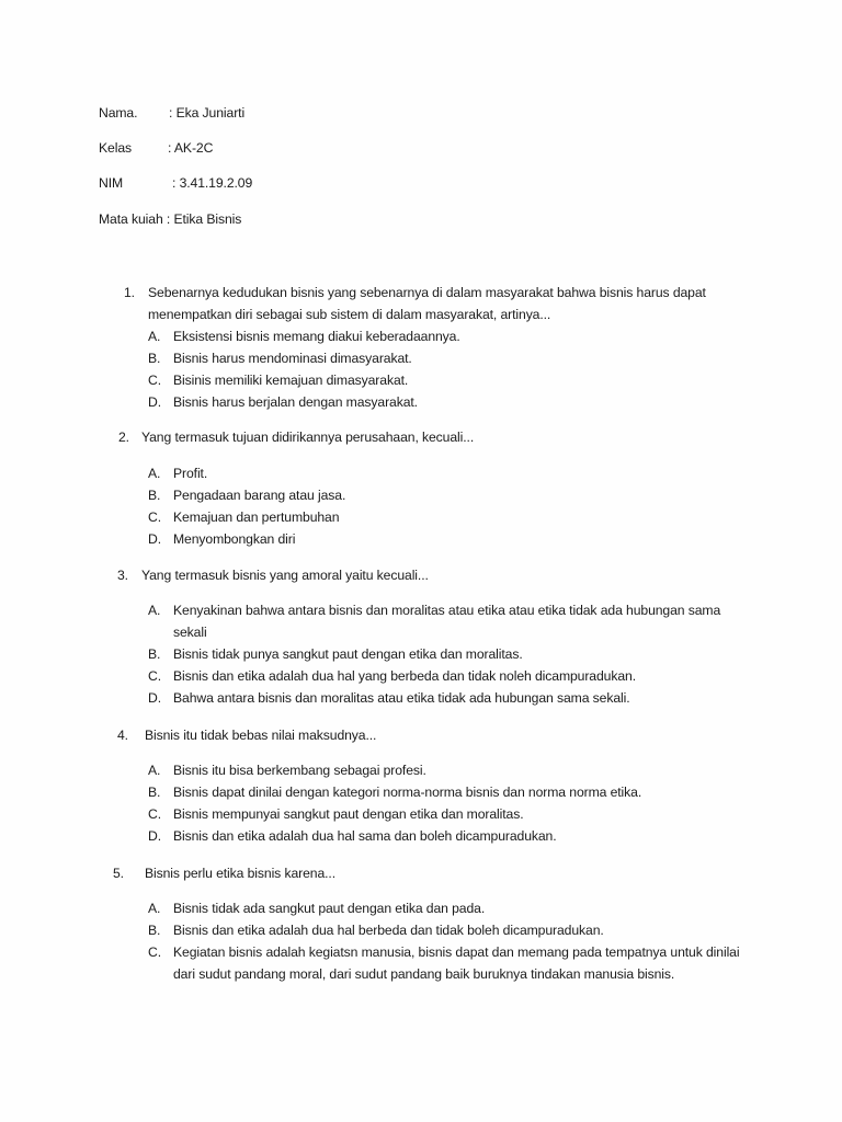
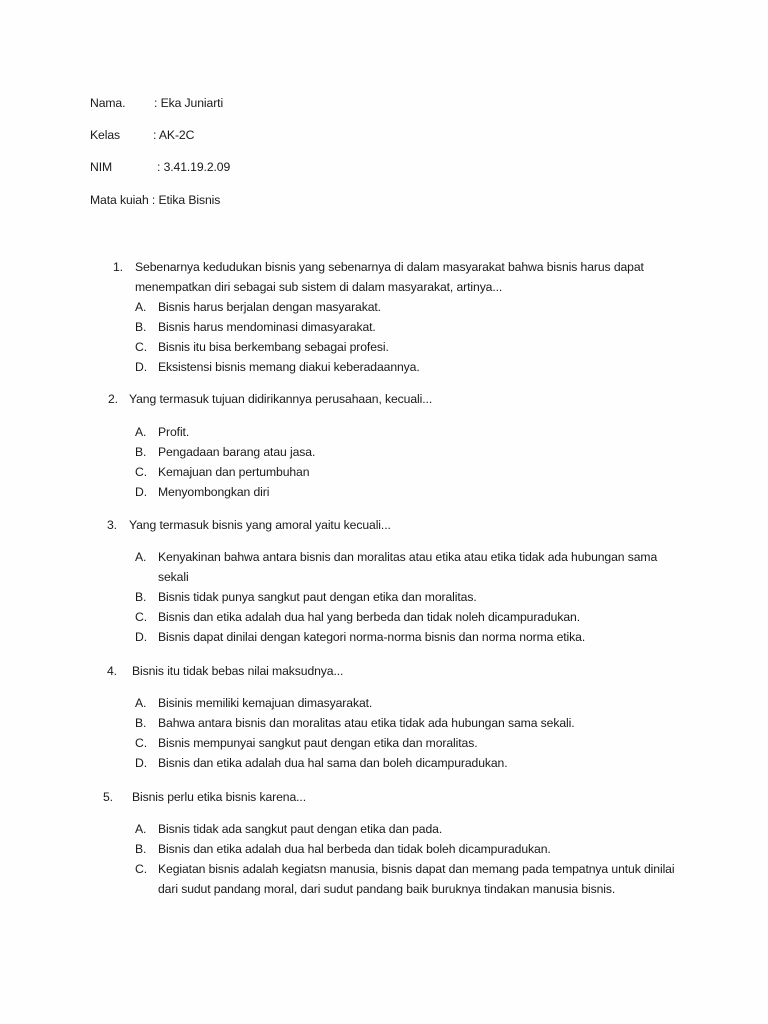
  Nama.
  : Eka Juniarti
  Kelas
  : AK-2C
  NIM
  : 3.41.19.2.09
  Mata kuiah : Etika Bisnis
  1.
  Sebenarnya kedudukan bisnis yang sebenarnya di dalam masyarakat bahwa bisnis harus dapat menempatkan diri sebagai sub sistem di dalam masyarakat, artinya...
  A.
- Eksistensi bisnis memang diakui keberadaannya.
+ Bisnis harus berjalan dengan masyarakat.
  B.
  Bisnis harus mendominasi dimasyarakat.
  C.
- Bisinis memiliki kemajuan dimasyarakat.
+ Bisnis itu bisa berkembang sebagai profesi.
  D.
- Bisnis harus berjalan dengan masyarakat.
+ Eksistensi bisnis memang diakui keberadaannya.
  2.
  Yang termasuk tujuan didirikannya perusahaan, kecuali...
  A.
  Profit.
  B.
  Pengadaan barang atau jasa.
  C.
  Kemajuan dan pertumbuhan
  D.
  Menyombongkan diri
  3.
  Yang termasuk bisnis yang amoral yaitu kecuali...
  A.
  Kenyakinan bahwa antara bisnis dan moralitas atau etika atau etika tidak ada hubungan sama sekali
  B.
  Bisnis tidak punya sangkut paut dengan etika dan moralitas.
  C.
  Bisnis dan etika adalah dua hal yang berbeda dan tidak noleh dicampuradukan.
  D.
- Bahwa antara bisnis dan moralitas atau etika tidak ada hubungan sama sekali.
+ Bisnis dapat dinilai dengan kategori norma-norma bisnis dan norma norma etika.
  4.
  Bisnis itu tidak bebas nilai maksudnya...
  A.
- Bisnis itu bisa berkembang sebagai profesi.
+ Bisinis memiliki kemajuan dimasyarakat.
  B.
- Bisnis dapat dinilai dengan kategori norma-norma bisnis dan norma norma etika.
+ Bahwa antara bisnis dan moralitas atau etika tidak ada hubungan sama sekali.
  C.
  Bisnis mempunyai sangkut paut dengan etika dan moralitas.
  D.
  Bisnis dan etika adalah dua hal sama dan boleh dicampuradukan.
  5.
  Bisnis perlu etika bisnis karena...
  A.
  Bisnis tidak ada sangkut paut dengan etika dan pada.
  B.
  Bisnis dan etika adalah dua hal berbeda dan tidak boleh dicampuradukan.
  C.
  Kegiatan bisnis adalah kegiatsn manusia, bisnis dapat dan memang pada tempatnya untuk dinilai dari sudut pandang moral, dari sudut pandang baik buruknya tindakan manusia bisnis.
